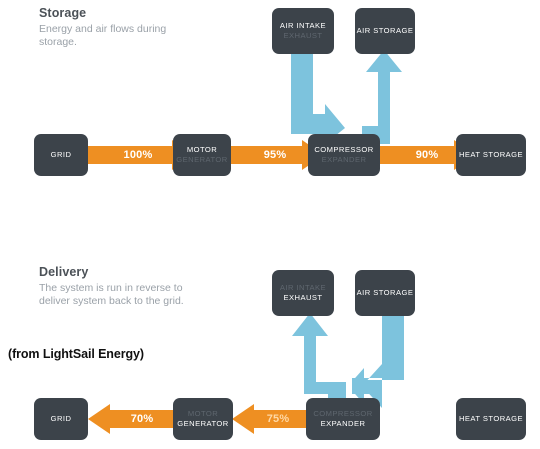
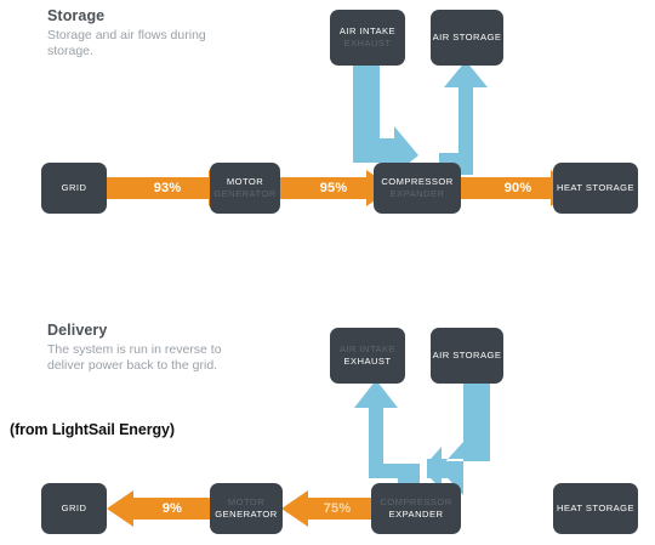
  Storage
- Energy and air flows during storage.
+ Storage and air flows during storage.
- 100%
+ 93%
  95%
  90%
  GRID
  MOTOR
  GENERATOR
  COMPRESSOR
  EXPANDER
  HEAT STORAGE
  AIR INTAKE
  EXHAUST
  AIR STORAGE
  Delivery
- The system is run in reverse to deliver system back to the grid.
+ The system is run in reverse to deliver power back to the grid.
  (from LightSail Energy)
- 70%
+ 9%
  75%
  GRID
  MOTOR
  GENERATOR
  COMPRESSOR
  EXPANDER
  HEAT STORAGE
  AIR INTAKE
  EXHAUST
  AIR STORAGE
